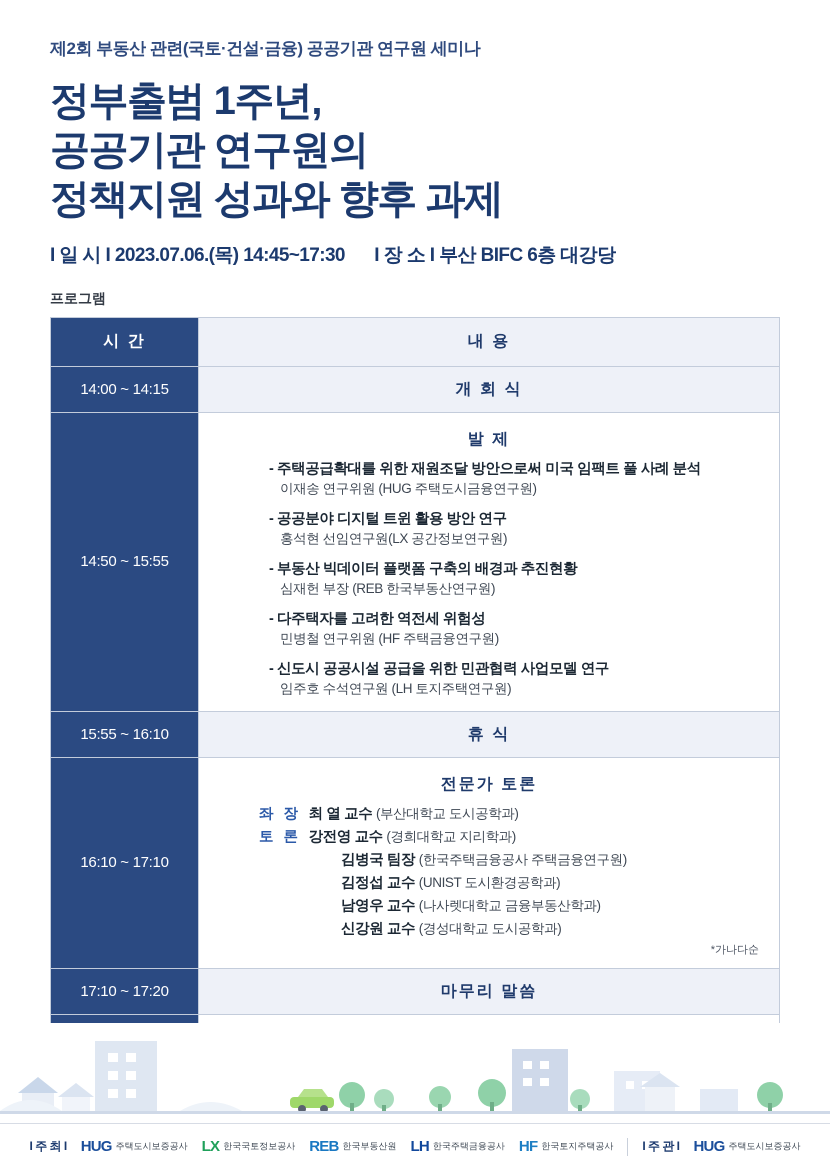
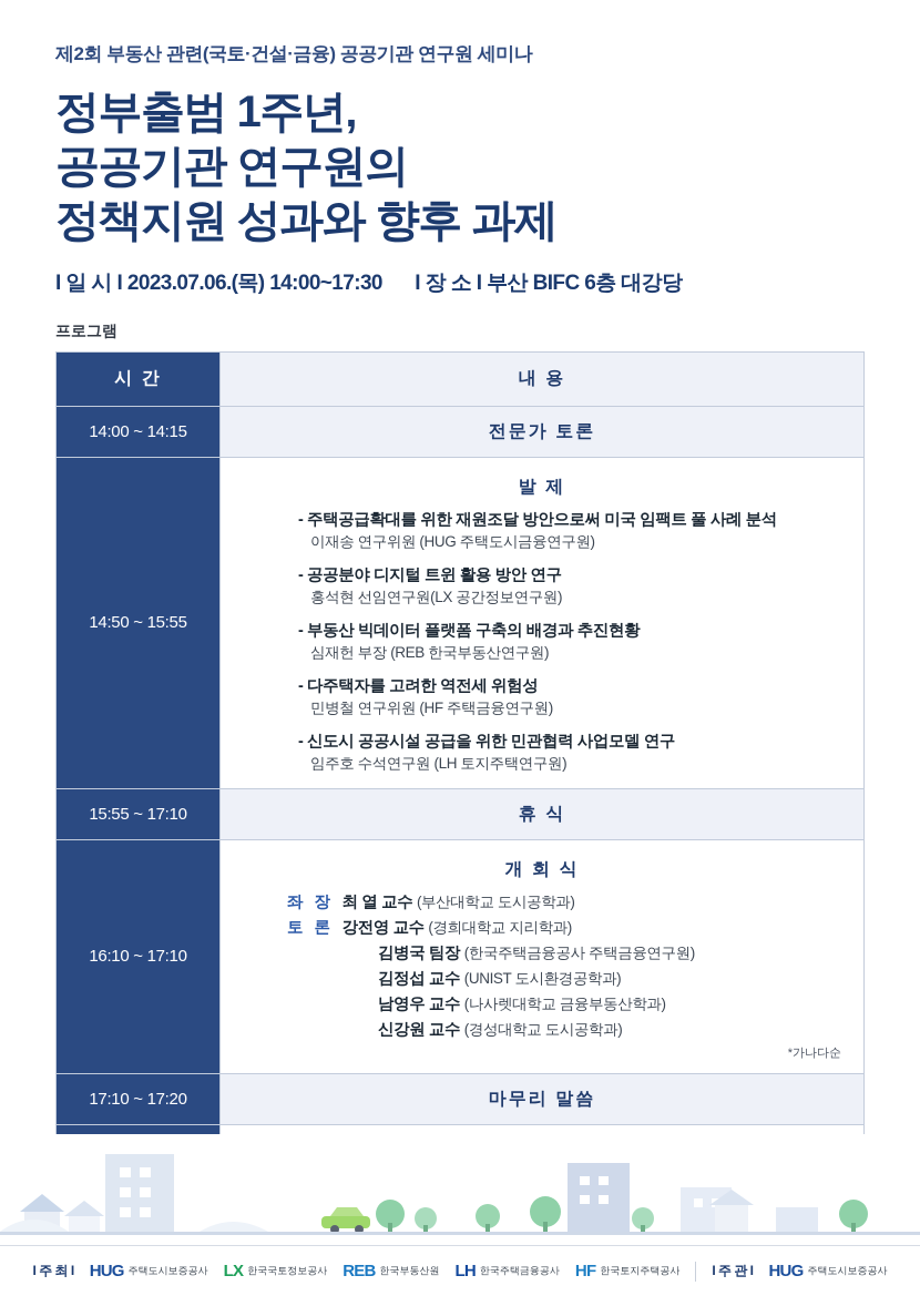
  제2회 부동산 관련(국토·건설·금융) 공공기관 연구원 세미나
  정부출범 1주년,
  공공기관 연구원의
  정책지원 성과와 향후 과제
- I 일 시 I 2023.07.06.(목) 14:45~17:30 I 장 소 I 부산 BIFC 6층 대강당
+ I 일 시 I 2023.07.06.(목) 14:00~17:30 I 장 소 I 부산 BIFC 6층 대강당
  프로그램
  시 간	내 용
- 14:00 ~ 14:15	개 회 식
+ 14:00 ~ 14:15	전문가 토론
  14:50 ~ 15:55	발 제 - 주택공급확대를 위한 재원조달 방안으로써 미국 임팩트 풀 사례 분석 이재송 연구위원 (HUG 주택도시금융연구원) - 공공분야 디지털 트윈 활용 방안 연구 홍석현 선임연구원(LX 공간정보연구원) - 부동산 빅데이터 플랫폼 구축의 배경과 추진현황 심재헌 부장 (REB 한국부동산연구원) - 다주택자를 고려한 역전세 위험성 민병철 연구위원 (HF 주택금융연구원) - 신도시 공공시설 공급을 위한 민관협력 사업모델 연구 임주호 수석연구원 (LH 토지주택연구원)
- 15:55 ~ 16:10	휴 식
+ 15:55 ~ 17:10	휴 식
- 16:10 ~ 17:10	전문가 토론 좌 장 최 열 교수 (부산대학교 도시공학과) 토 론 강전영 교수 (경희대학교 지리학과) 김병국 팀장 (한국주택금융공사 주택금융연구원) 김정섭 교수 (UNIST 도시환경공학과) 남영우 교수 (나사렛대학교 금융부동산학과) 신강원 교수 (경성대학교 도시공학과) *가나다순
+ 16:10 ~ 17:10	개 회 식 좌 장 최 열 교수 (부산대학교 도시공학과) 토 론 강전영 교수 (경희대학교 지리학과) 김병국 팀장 (한국주택금융공사 주택금융연구원) 김정섭 교수 (UNIST 도시환경공학과) 남영우 교수 (나사렛대학교 금융부동산학과) 신강원 교수 (경성대학교 도시공학과) *가나다순
  17:10 ~ 17:20	마무리 말씀
  I 주 최 I
  HUG
  주택도시보증공사
  LX
  한국국토정보공사
  REB
  한국부동산원
  LH
  한국주택금융공사
  HF
  한국토지주택공사
  I 주 관 I
  HUG
  주택도시보증공사
